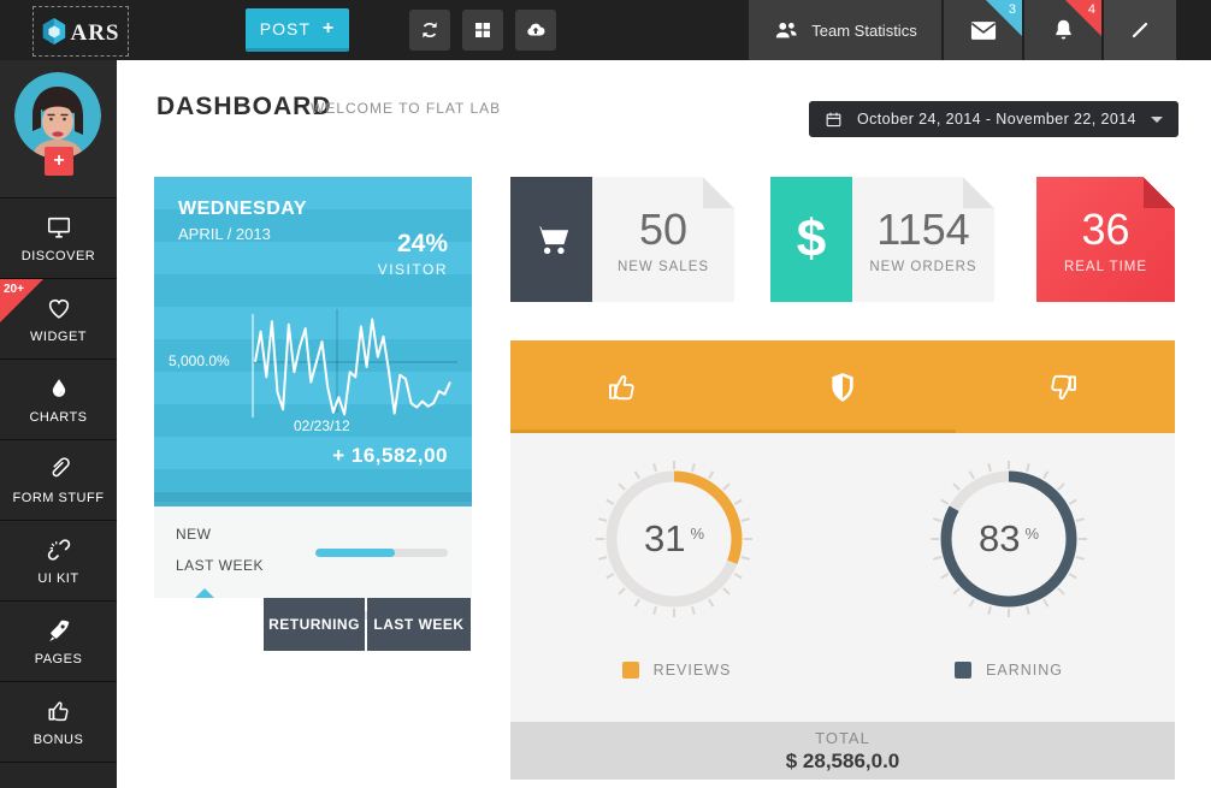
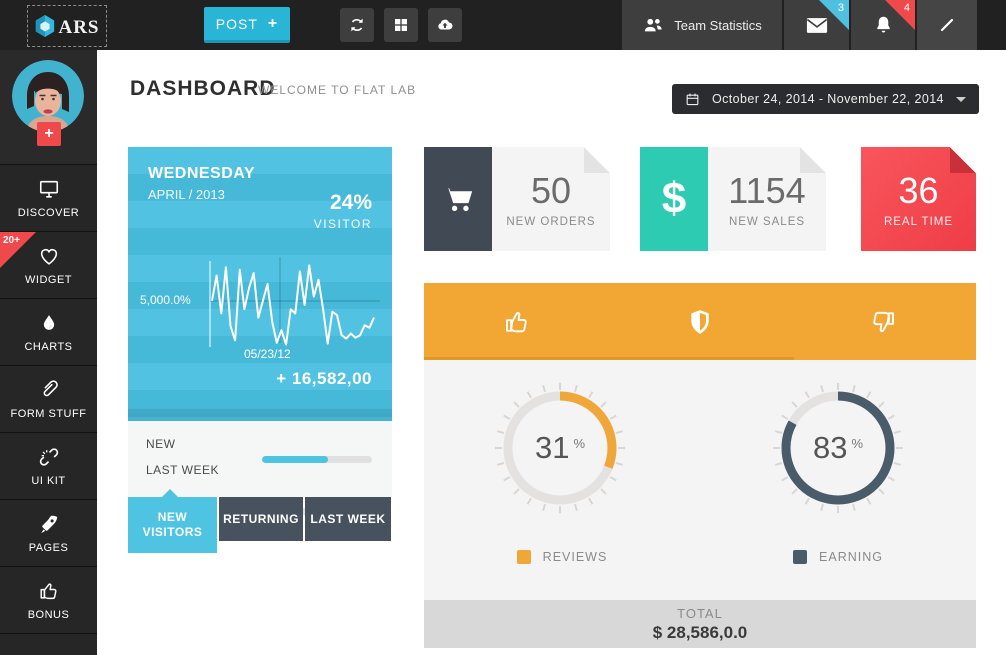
  ARS
  POST
  +
  Team Statistics
  3
  4
  +
  DISCOVER
  20+
  WIDGET
  CHARTS
  FORM STUFF
  UI KIT
  PAGES
  BONUS
  DASHBOARD
  WELCOME TO FLAT LAB
  October 24, 2014 - November 22, 2014
  WEDNESDAY
  APRIL / 2013
  24%
  VISITOR
  5,000.0%
- 02/23/12
+ 05/23/12
  + 16,582,00
  NEW
  LAST WEEK
+ NEW VISITORS
  RETURNING
  LAST WEEK
  50
- NEW SALES
+ NEW ORDERS
  $
  1154
- NEW ORDERS
+ NEW SALES
  36
  REAL TIME
  31
  %
  83
  %
  REVIEWS
  EARNING
  TOTAL
  $ 28,586,0.0
